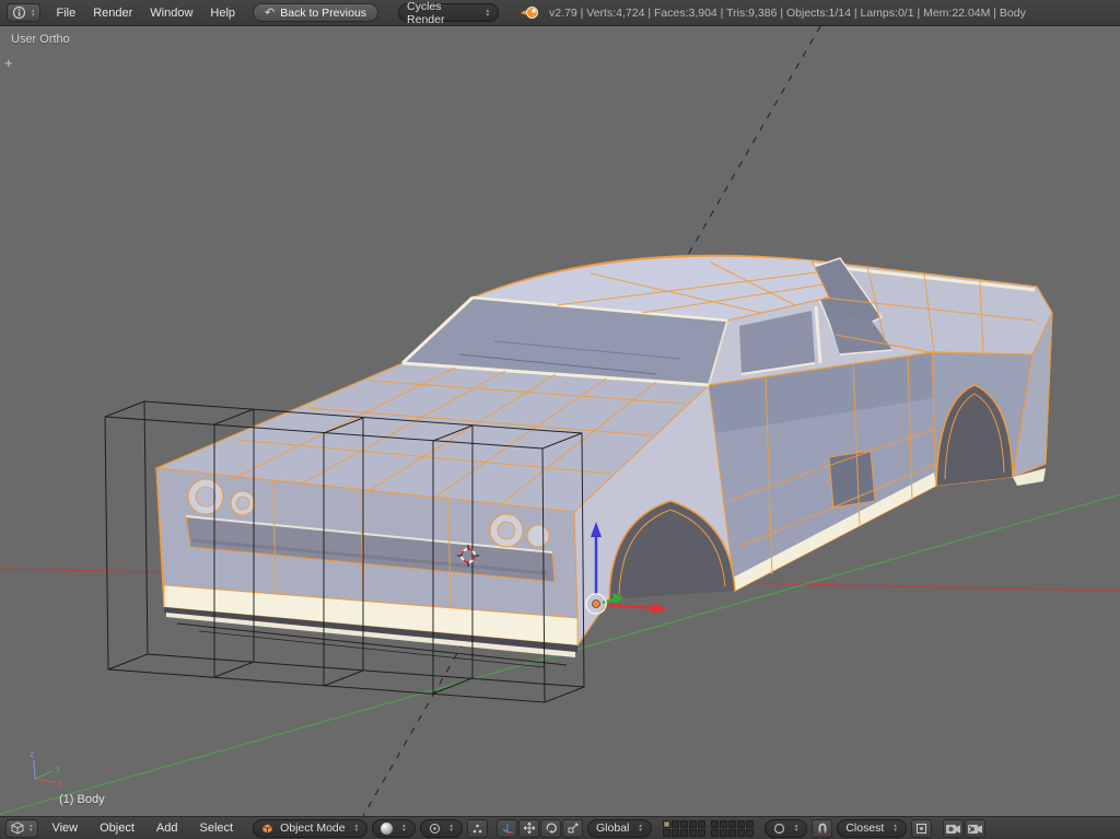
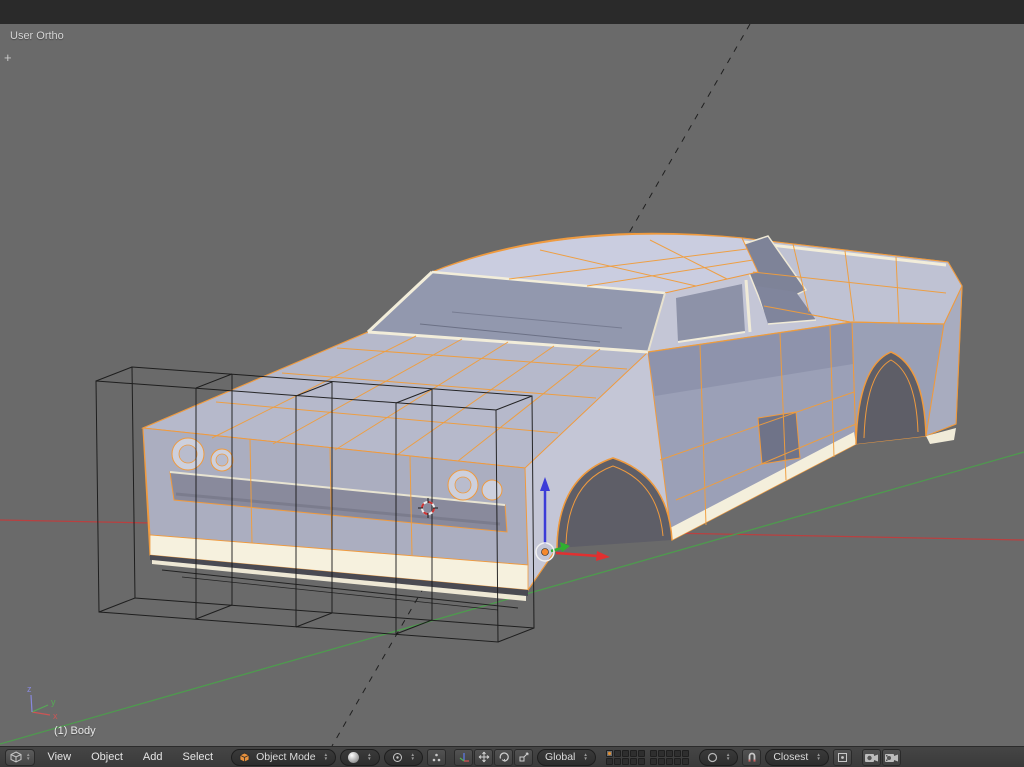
- File
- Render
- Window
- Help
- ↶
- Back to Previous
- Cycles Render
- v2.79 | Verts:4,724 | Faces:3,904 | Tris:9,386 | Objects:1/14 | Lamps:0/1 | Mem:22.04M | Body
  x
  y
  z
  User Ortho
  +
  (1) Body
  View
  Object
  Add
  Select
  Object Mode
  Global
  Closest
